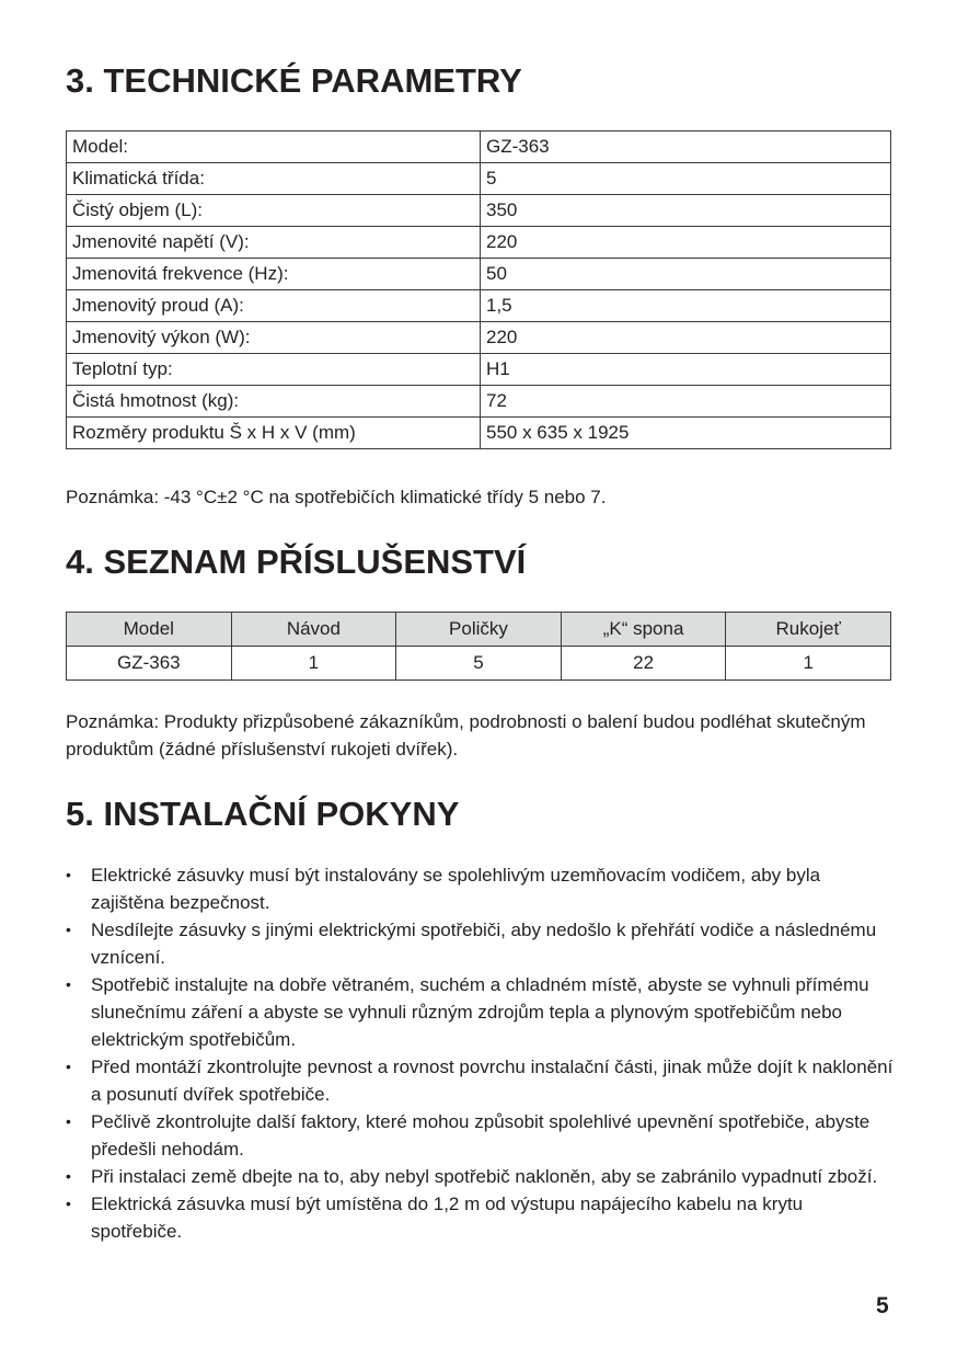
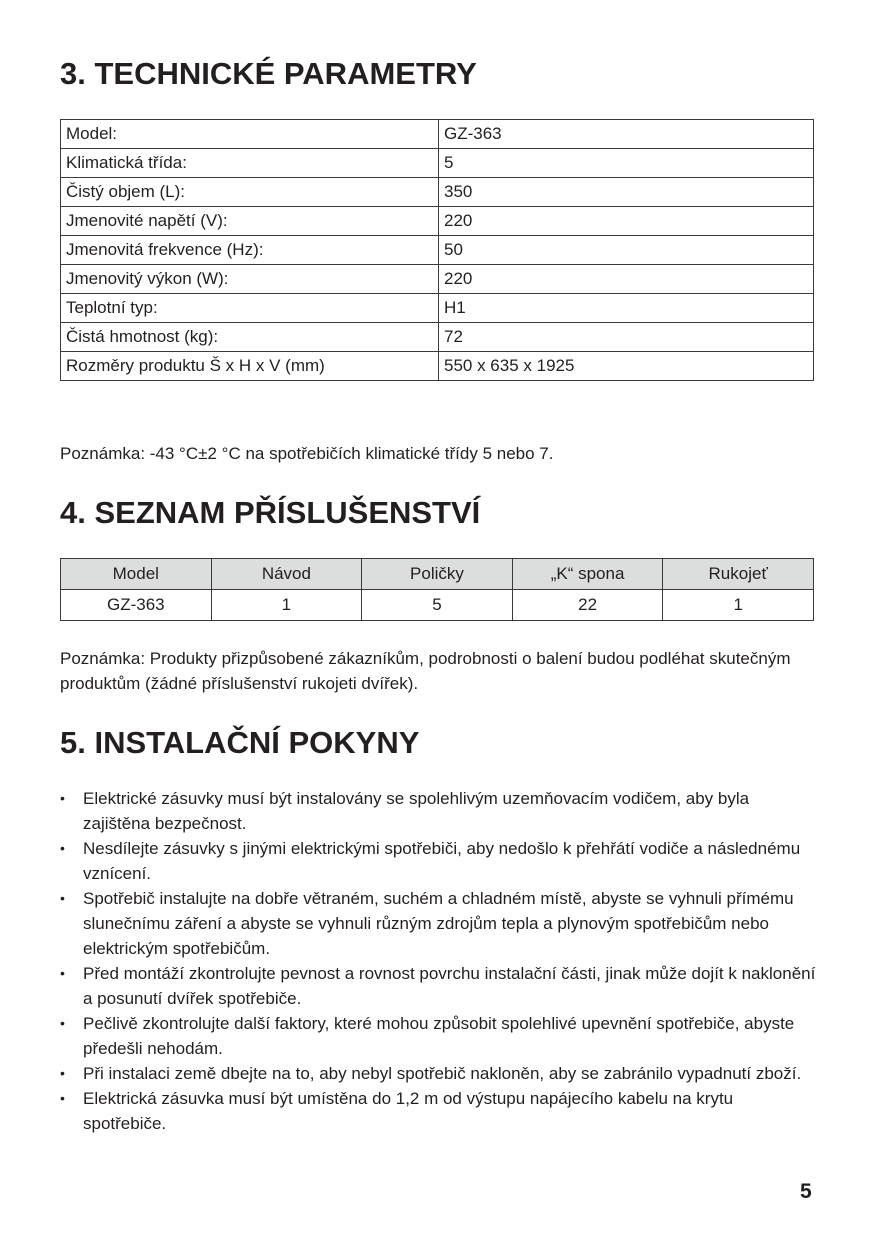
  3. TECHNICKÉ PARAMETRY
  Model:	GZ-363
  Klimatická třída:	5
  Čistý objem (L):	350
  Jmenovité napětí (V):	220
  Jmenovitá frekvence (Hz):	50
- Jmenovitý proud (A):	1,5
  Jmenovitý výkon (W):	220
  Teplotní typ:	H1
  Čistá hmotnost (kg):	72
  Rozměry produktu Š x H x V (mm)	550 x 635 x 1925
  Poznámka: -43 °C±2 °C na spotřebičích klimatické třídy 5 nebo 7.
  4. SEZNAM PŘÍSLUŠENSTVÍ
  Model	Návod	Poličky	„K“ spona	Rukojeť
  GZ-363	1	5	22	1
  Poznámka: Produkty přizpůsobené zákazníkům, podrobnosti o balení budou podléhat skutečným produktům (žádné příslušenství rukojeti dvířek).
  5. INSTALAČNÍ POKYNY
  •
  Elektrické zásuvky musí být instalovány se spolehlivým uzemňovacím vodičem, aby byla zajištěna bezpečnost.
  •
  Nesdílejte zásuvky s jinými elektrickými spotřebiči, aby nedošlo k přehřátí vodiče a následnému vznícení.
  •
  Spotřebič instalujte na dobře větraném, suchém a chladném místě, abyste se vyhnuli přímému slunečnímu záření a abyste se vyhnuli různým zdrojům tepla a plynovým spotřebičům nebo elektrickým spotřebičům.
  •
  Před montáží zkontrolujte pevnost a rovnost povrchu instalační části, jinak může dojít k naklonění a posunutí dvířek spotřebiče.
  •
  Pečlivě zkontrolujte další faktory, které mohou způsobit spolehlivé upevnění spotřebiče, abyste předešli nehodám.
  •
  Při instalaci země dbejte na to, aby nebyl spotřebič nakloněn, aby se zabránilo vypadnutí zboží.
  •
  Elektrická zásuvka musí být umístěna do 1,2 m od výstupu napájecího kabelu na krytu spotřebiče.
  5
